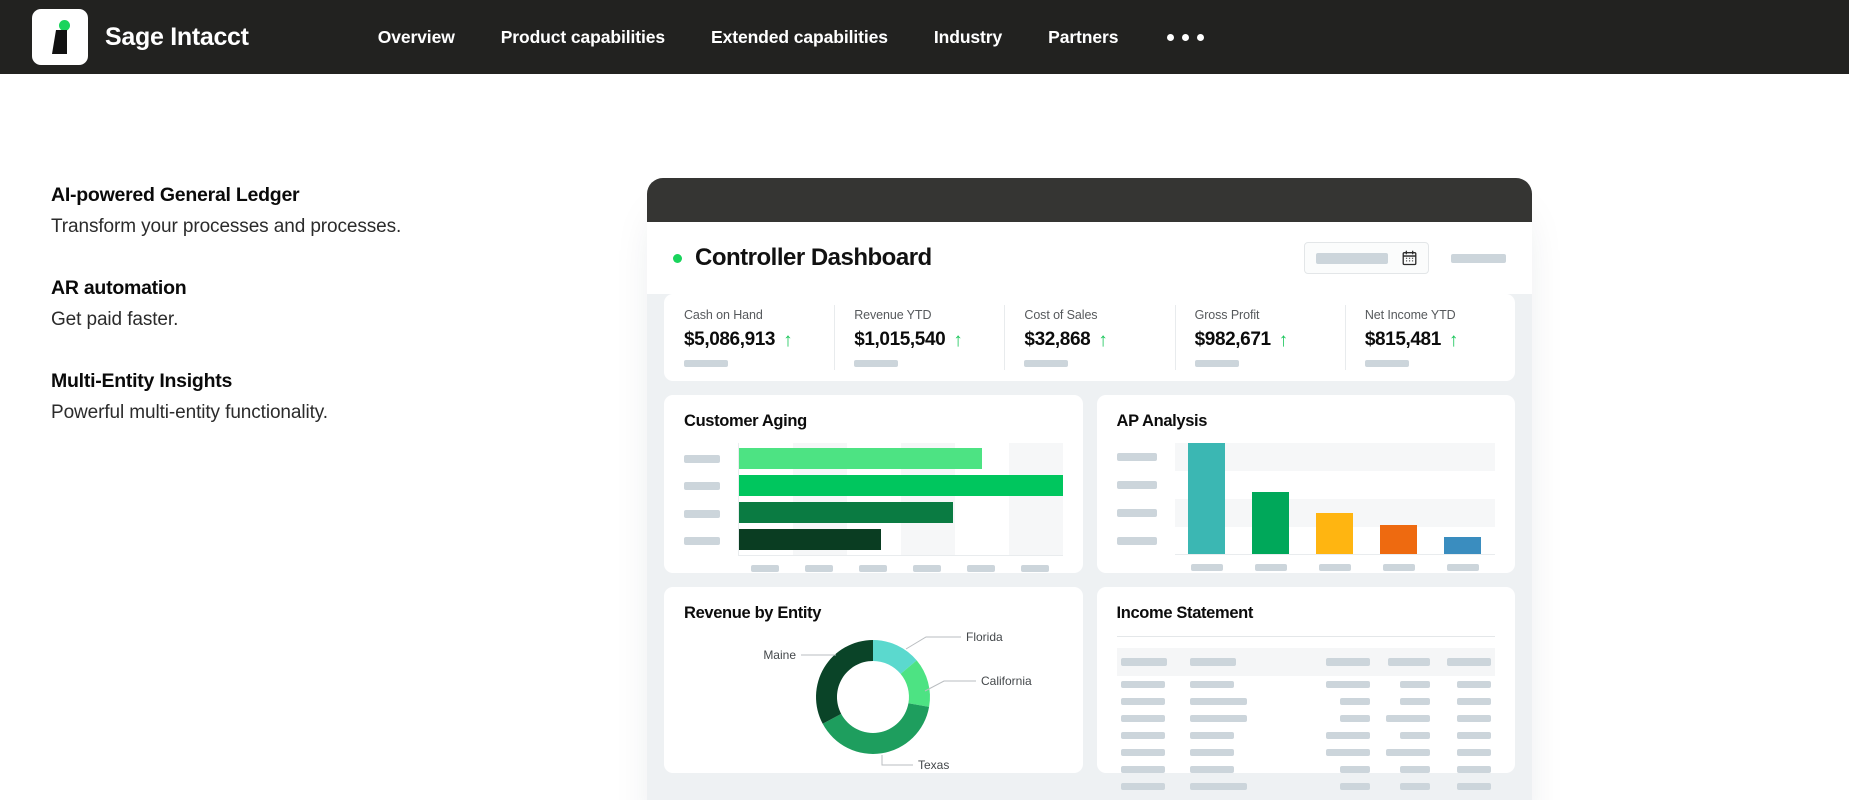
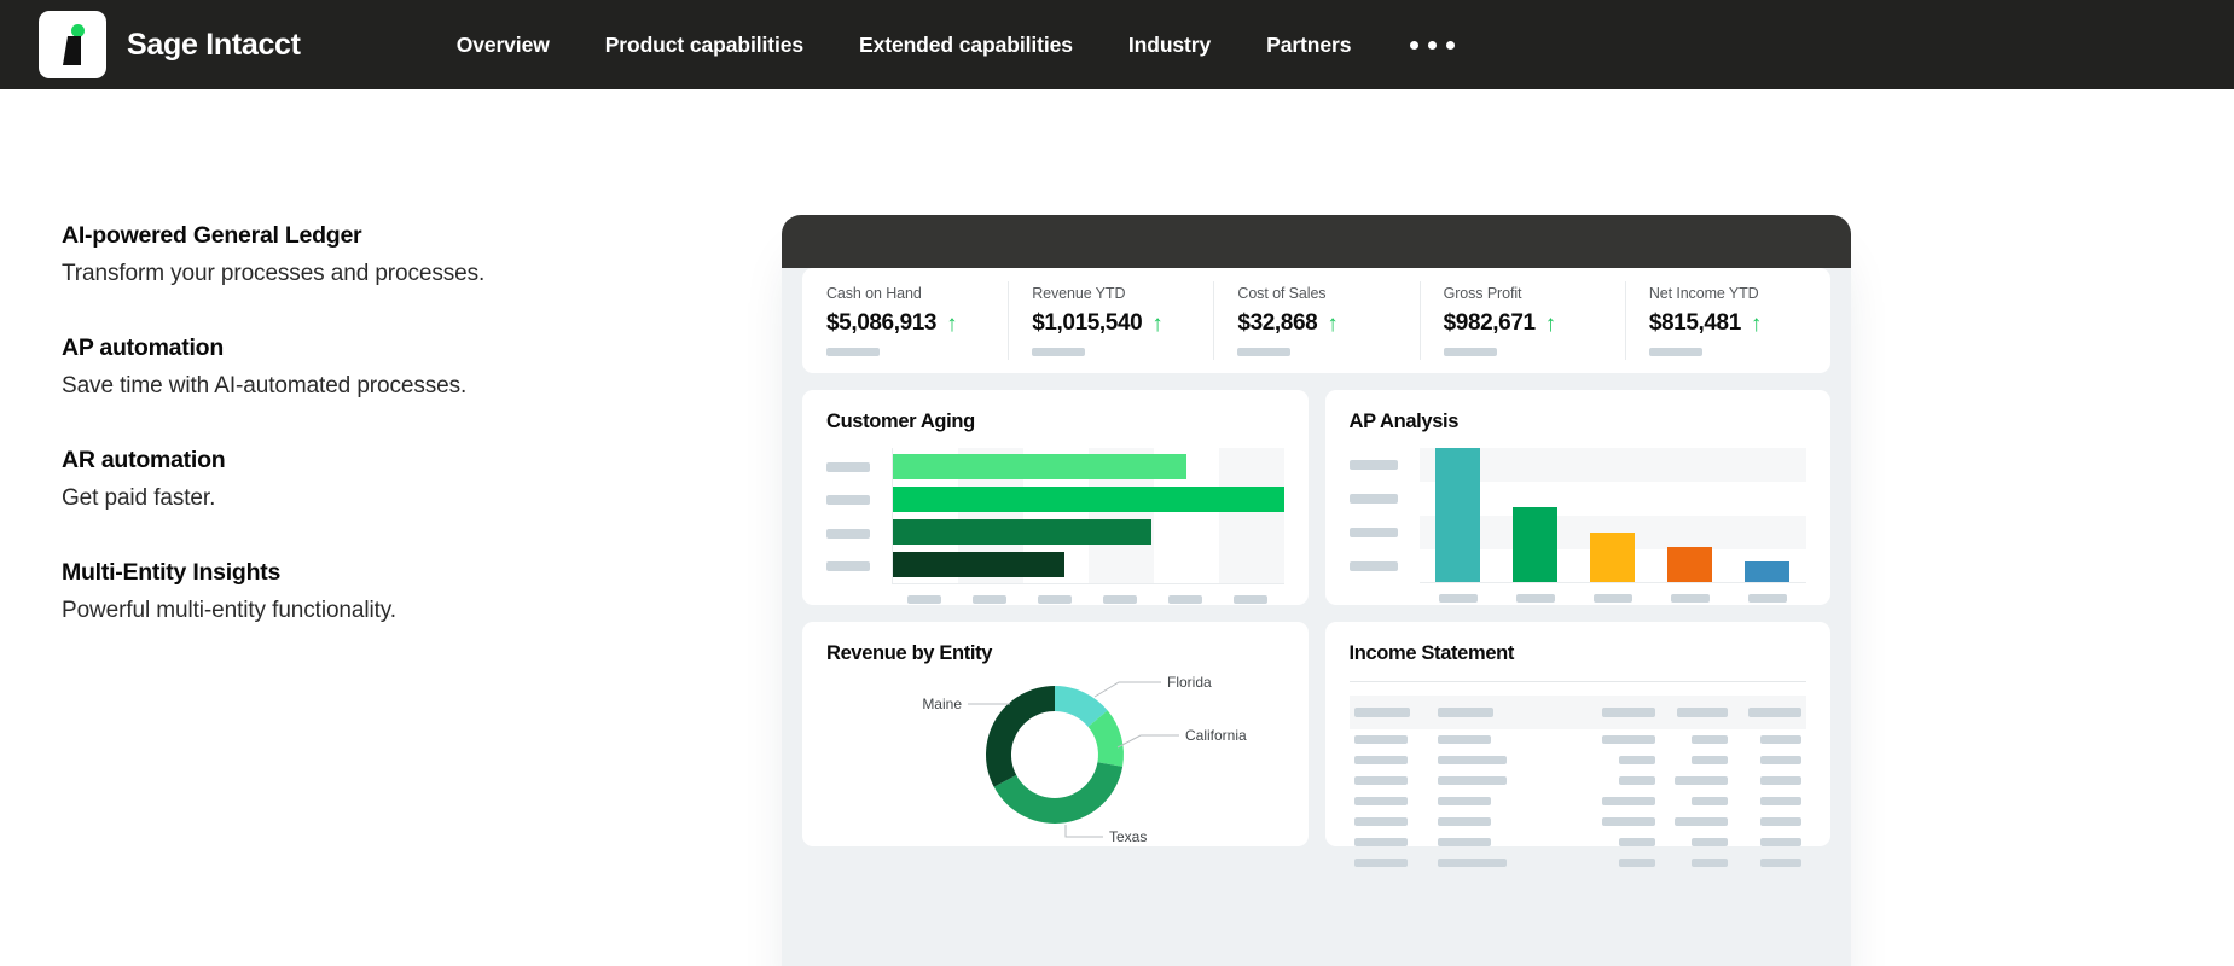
  Sage Intacct
  Overview
  Product capabilities
  Extended capabilities
  Industry
  Partners
  AI-powered General Ledger
  Transform your processes and processes.
+ AP automation
+ Save time with AI-automated processes.
  AR automation
  Get paid faster.
  Multi-Entity Insights
  Powerful multi-entity functionality.
- Controller Dashboard
  Cash on Hand
  $5,086,913
  ↑
  Revenue YTD
  $1,015,540
  ↑
  Cost of Sales
  $32,868
  ↑
  Gross Profit
  $982,671
  ↑
  Net Income YTD
  $815,481
  ↑
  Customer Aging
  AP Analysis
  Revenue by Entity
  Maine
  Florida
  California
  Texas
  Income Statement
